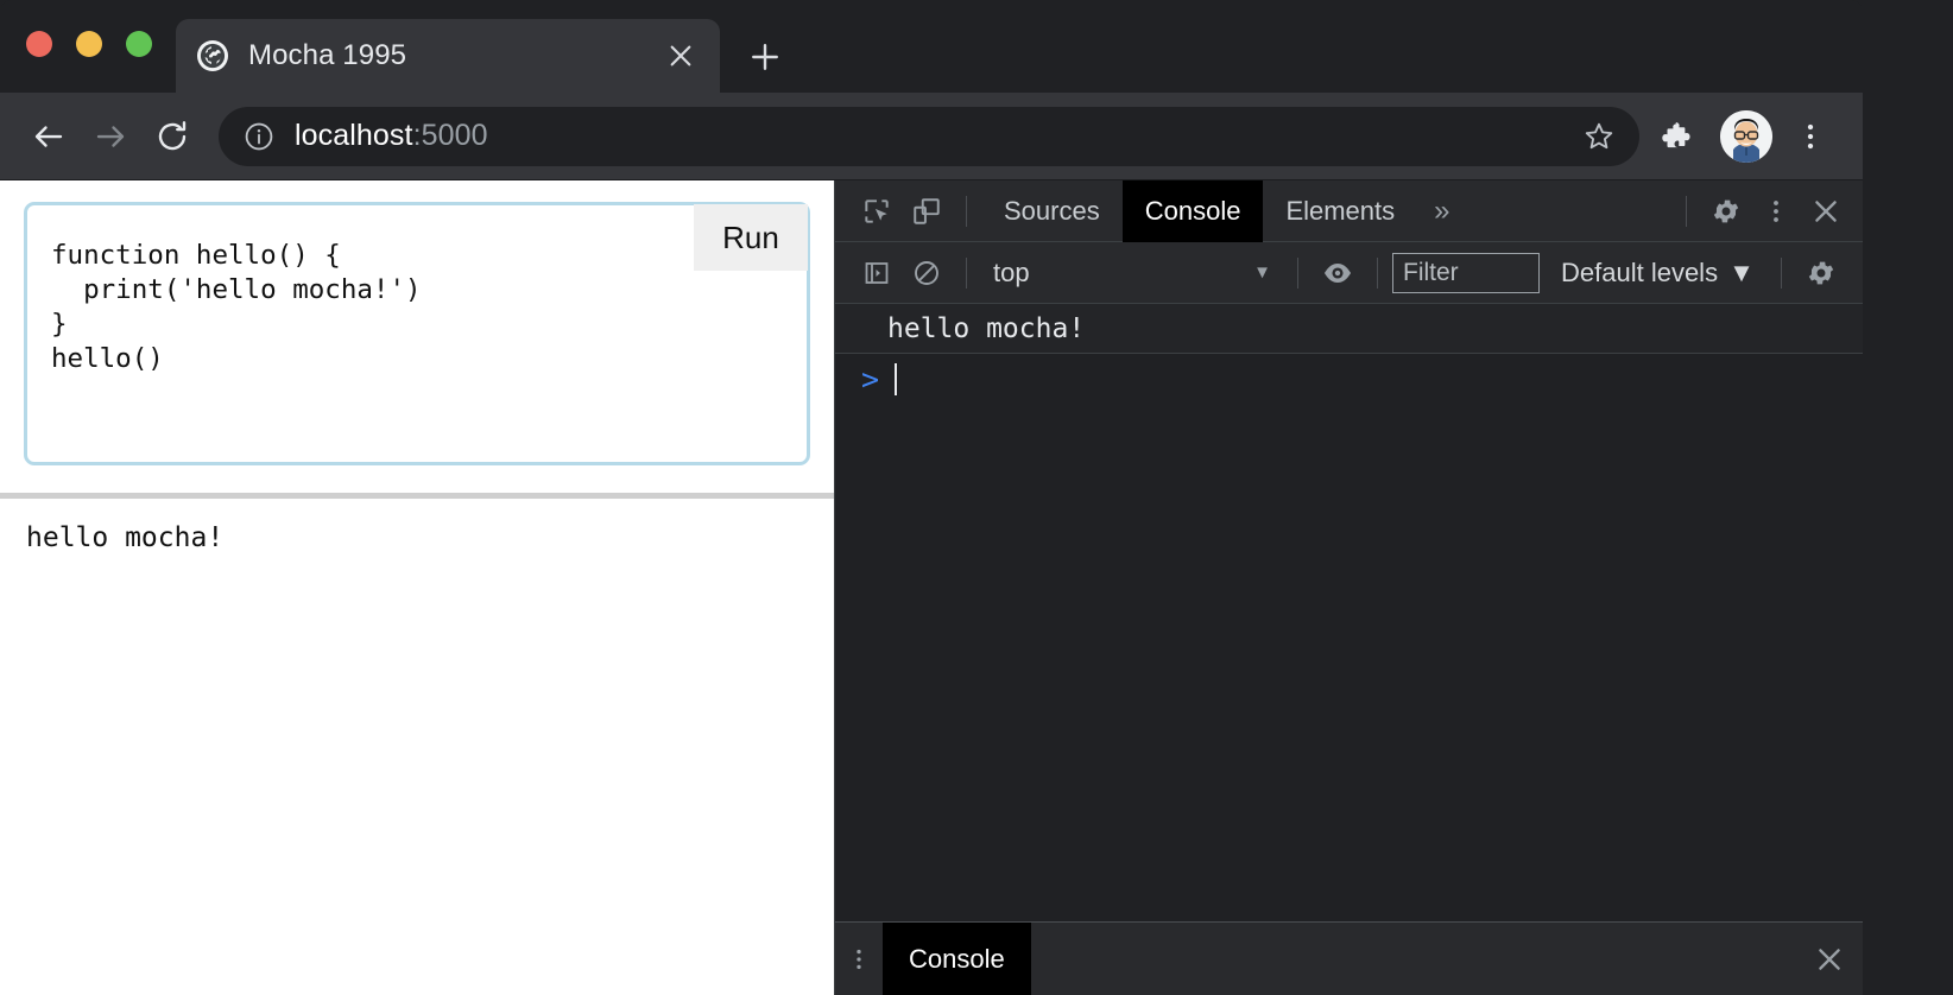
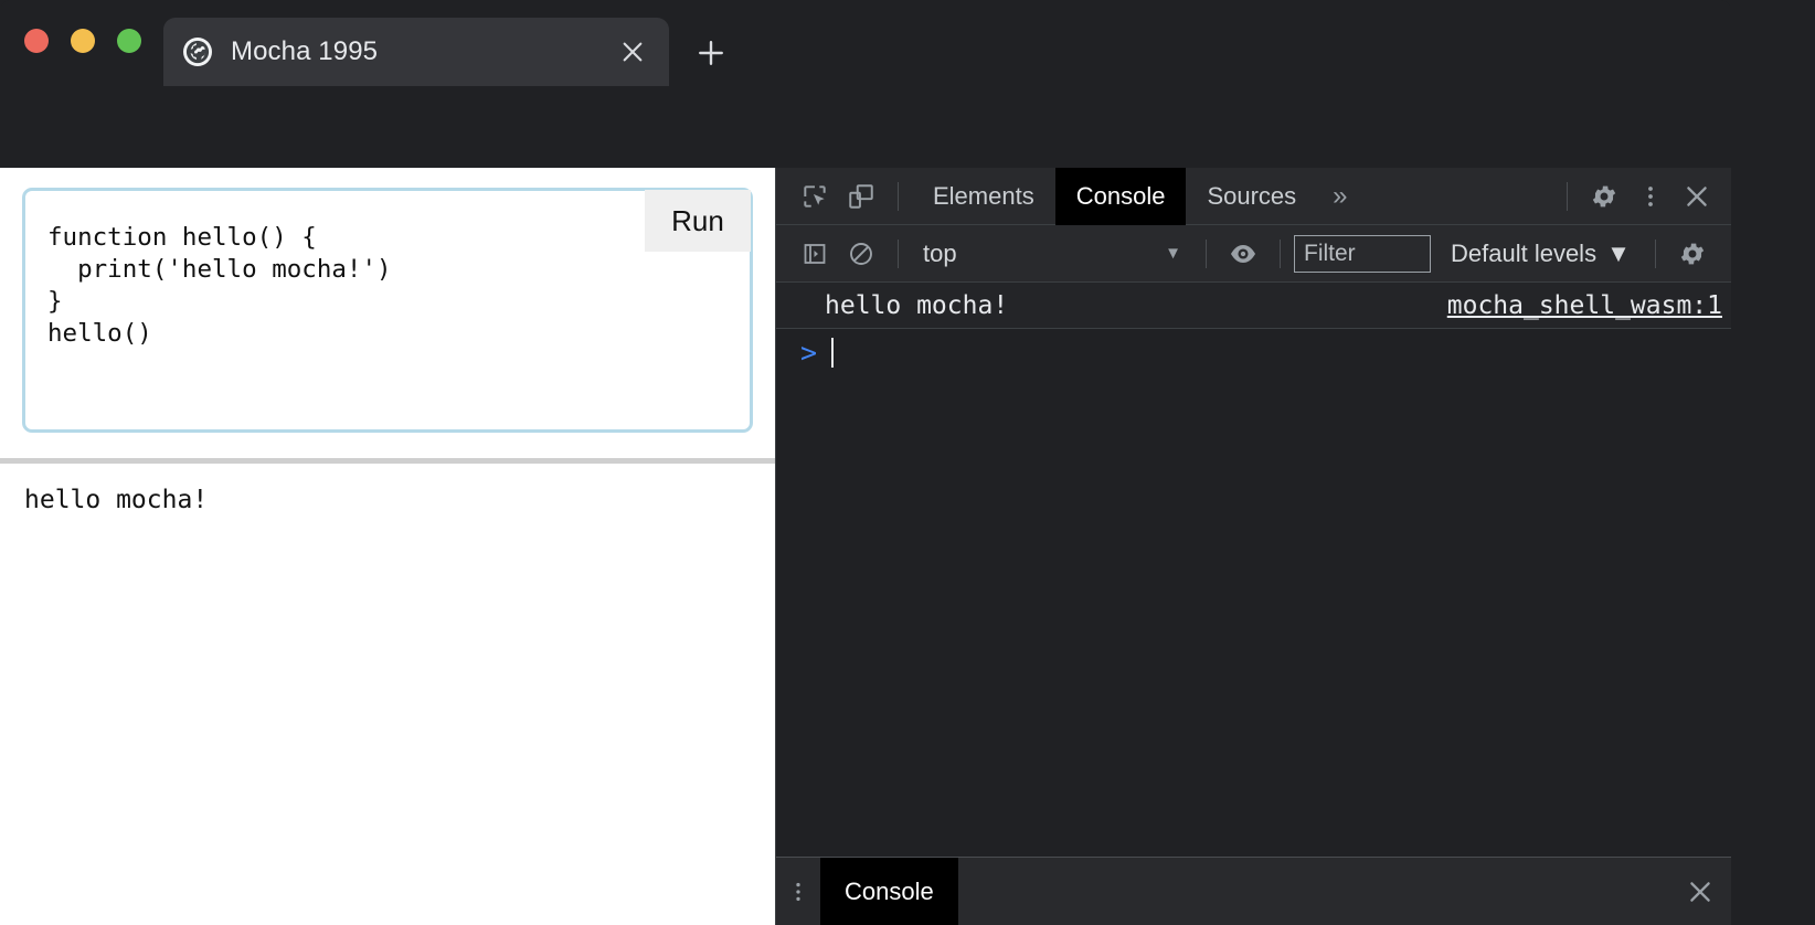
  Mocha 1995
- localhost:5000
  function hello() {
  print('hello mocha!')
  }
  hello()
  Run
  hello mocha!
- Sources
+ Elements
  Console
- Elements
+ Sources
  »
  top
  ▼
  Filter
  Default levels
  ▼
  hello mocha!
+ mocha_shell_wasm:1
  >
  Console
